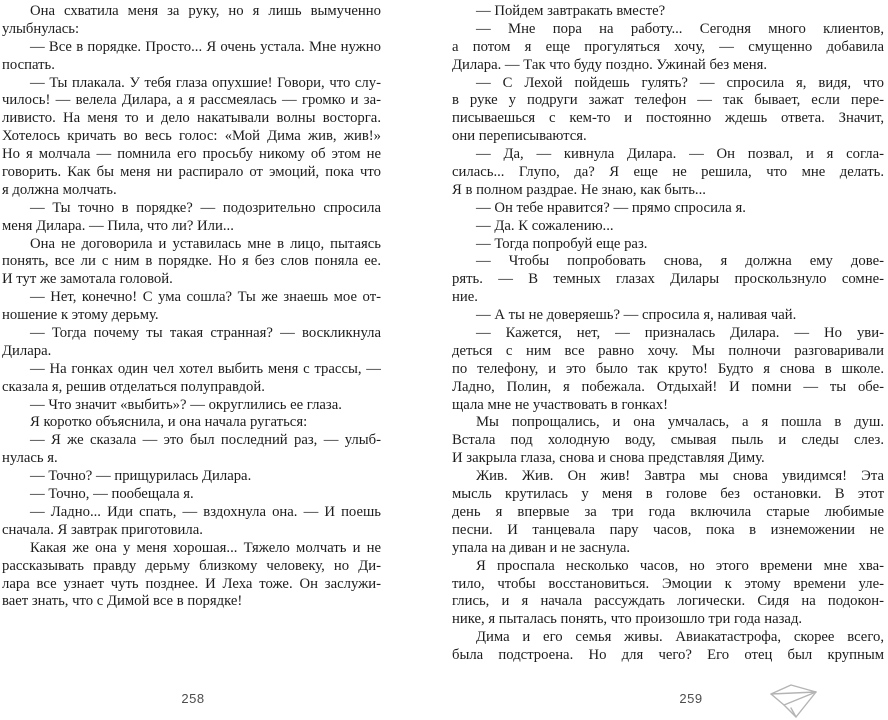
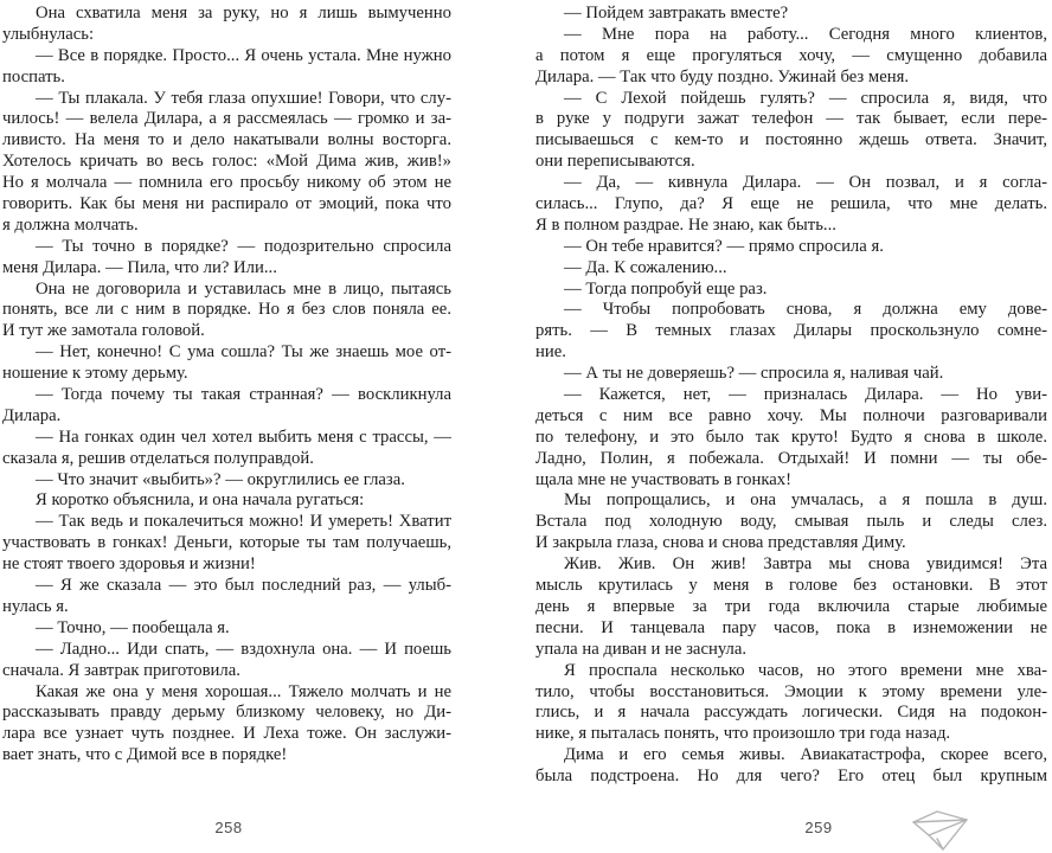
  Она схватила меня за руку, но я лишь вымученно
  улыбнулась:
  — Все в порядке. Просто... Я очень устала. Мне нужно
  поспать.
  — Ты плакала. У тебя глаза опухшие! Говори, что слу-
  чилось! — велела Дилара, а я рассмеялась — громко и за-
  ливисто. На меня то и дело накатывали волны восторга.
  Хотелось кричать во весь голос: «Мой Дима жив, жив!»
  Но я молчала — помнила его просьбу никому об этом не
  говорить. Как бы меня ни распирало от эмоций, пока что
  я должна молчать.
  — Ты точно в порядке? — подозрительно спросила
  меня Дилара. — Пила, что ли? Или...
  Она не договорила и уставилась мне в лицо, пытаясь
  понять, все ли с ним в порядке. Но я без слов поняла ее.
  И тут же замотала головой.
  — Нет, конечно! С ума сошла? Ты же знаешь мое от-
  ношение к этому дерьму.
  — Тогда почему ты такая странная? — воскликнула
  Дилара.
  — На гонках один чел хотел выбить меня с трассы, —
  сказала я, решив отделаться полуправдой.
  — Что значит «выбить»? — округлились ее глаза.
  Я коротко объяснила, и она начала ругаться:
+ — Так ведь и покалечиться можно! И умереть! Хватит
+ участвовать в гонках! Деньги, которые ты там получаешь,
+ не стоят твоего здоровья и жизни!
  — Я же сказала — это был последний раз, — улыб-
  нулась я.
- — Точно? — прищурилась Дилара.
  — Точно, — пообещала я.
  — Ладно... Иди спать, — вздохнула она. — И поешь
  сначала. Я завтрак приготовила.
  Какая же она у меня хорошая... Тяжело молчать и не
  рассказывать правду дерьму близкому человеку, но Ди-
  лара все узнает чуть позднее. И Леха тоже. Он заслужи-
  вает знать, что с Димой все в порядке!
  — Пойдем завтракать вместе?
  — Мне пора на работу... Сегодня много клиентов,
  а потом я еще прогуляться хочу, — смущенно добавила
  Дилара. — Так что буду поздно. Ужинай без меня.
  — С Лехой пойдешь гулять? — спросила я, видя, что
  в руке у подруги зажат телефон — так бывает, если пере-
  писываешься с кем-то и постоянно ждешь ответа. Значит,
  они переписываются.
  — Да, — кивнула Дилара. — Он позвал, и я согла-
  силась... Глупо, да? Я еще не решила, что мне делать.
  Я в полном раздрае. Не знаю, как быть...
  — Он тебе нравится? — прямо спросила я.
  — Да. К сожалению...
  — Тогда попробуй еще раз.
  — Чтобы попробовать снова, я должна ему дове-
  рять. — В темных глазах Дилары проскользнуло сомне-
  ние.
  — А ты не доверяешь? — спросила я, наливая чай.
  — Кажется, нет, — призналась Дилара. — Но уви-
  деться с ним все равно хочу. Мы полночи разговаривали
  по телефону, и это было так круто! Будто я снова в школе.
  Ладно, Полин, я побежала. Отдыхай! И помни — ты обе-
  щала мне не участвовать в гонках!
  Мы попрощались, и она умчалась, а я пошла в душ.
  Встала под холодную воду, смывая пыль и следы слез.
  И закрыла глаза, снова и снова представляя Диму.
  Жив. Жив. Он жив! Завтра мы снова увидимся! Эта
  мысль крутилась у меня в голове без остановки. В этот
  день я впервые за три года включила старые любимые
  песни. И танцевала пару часов, пока в изнеможении не
  упала на диван и не заснула.
  Я проспала несколько часов, но этого времени мне хва-
  тило, чтобы восстановиться. Эмоции к этому времени уле-
  глись, и я начала рассуждать логически. Сидя на подокон-
  нике, я пыталась понять, что произошло три года назад.
  Дима и его семья живы. Авиакатастрофа, скорее всего,
  была подстроена. Но для чего? Его отец был крупным
  258
  259
